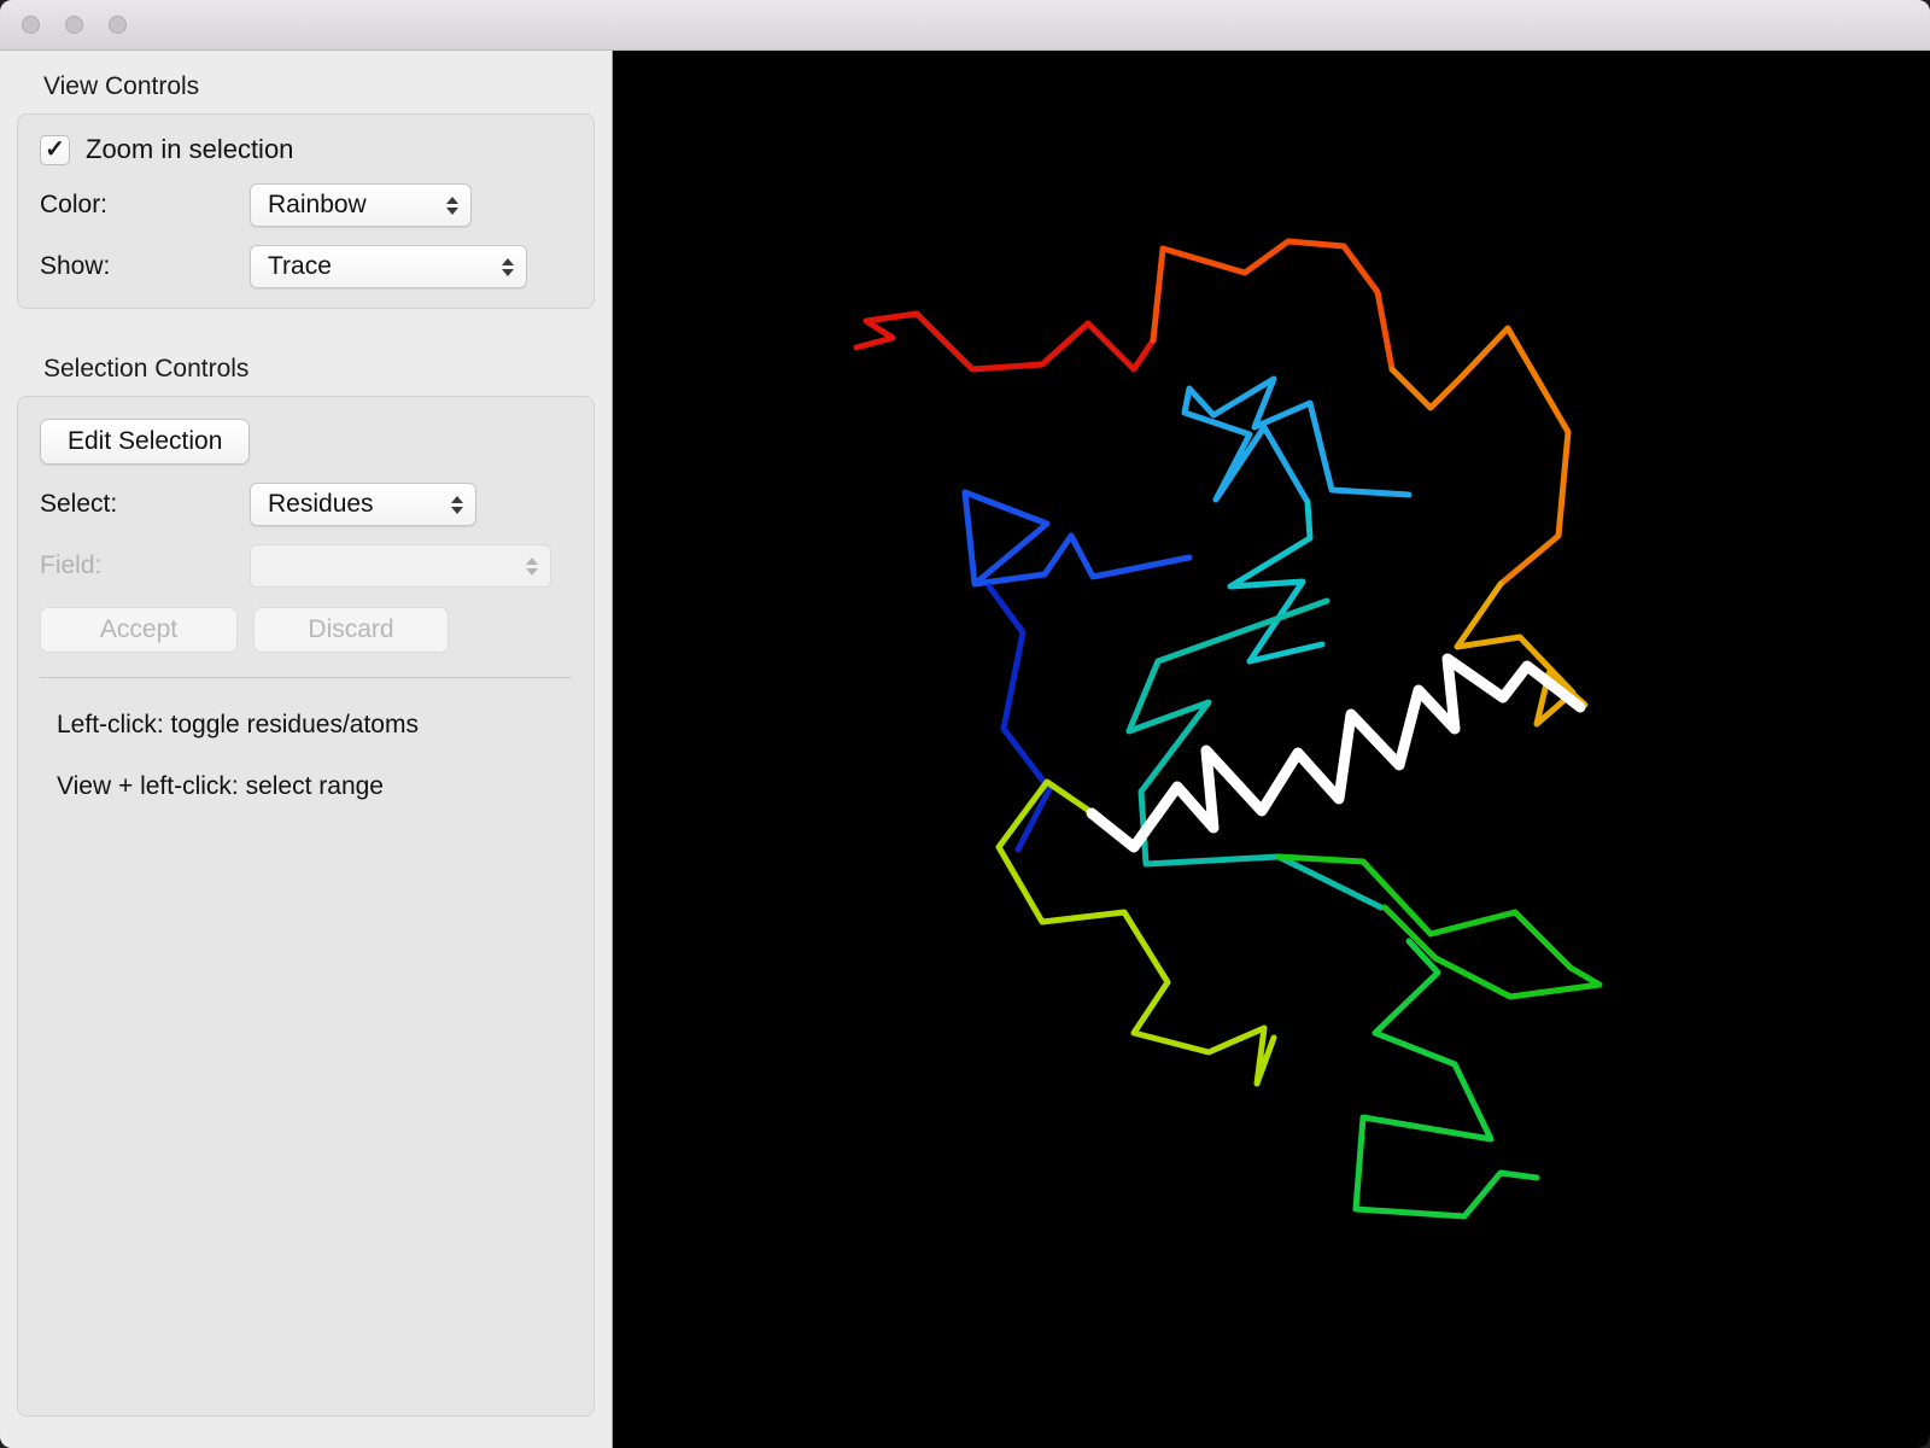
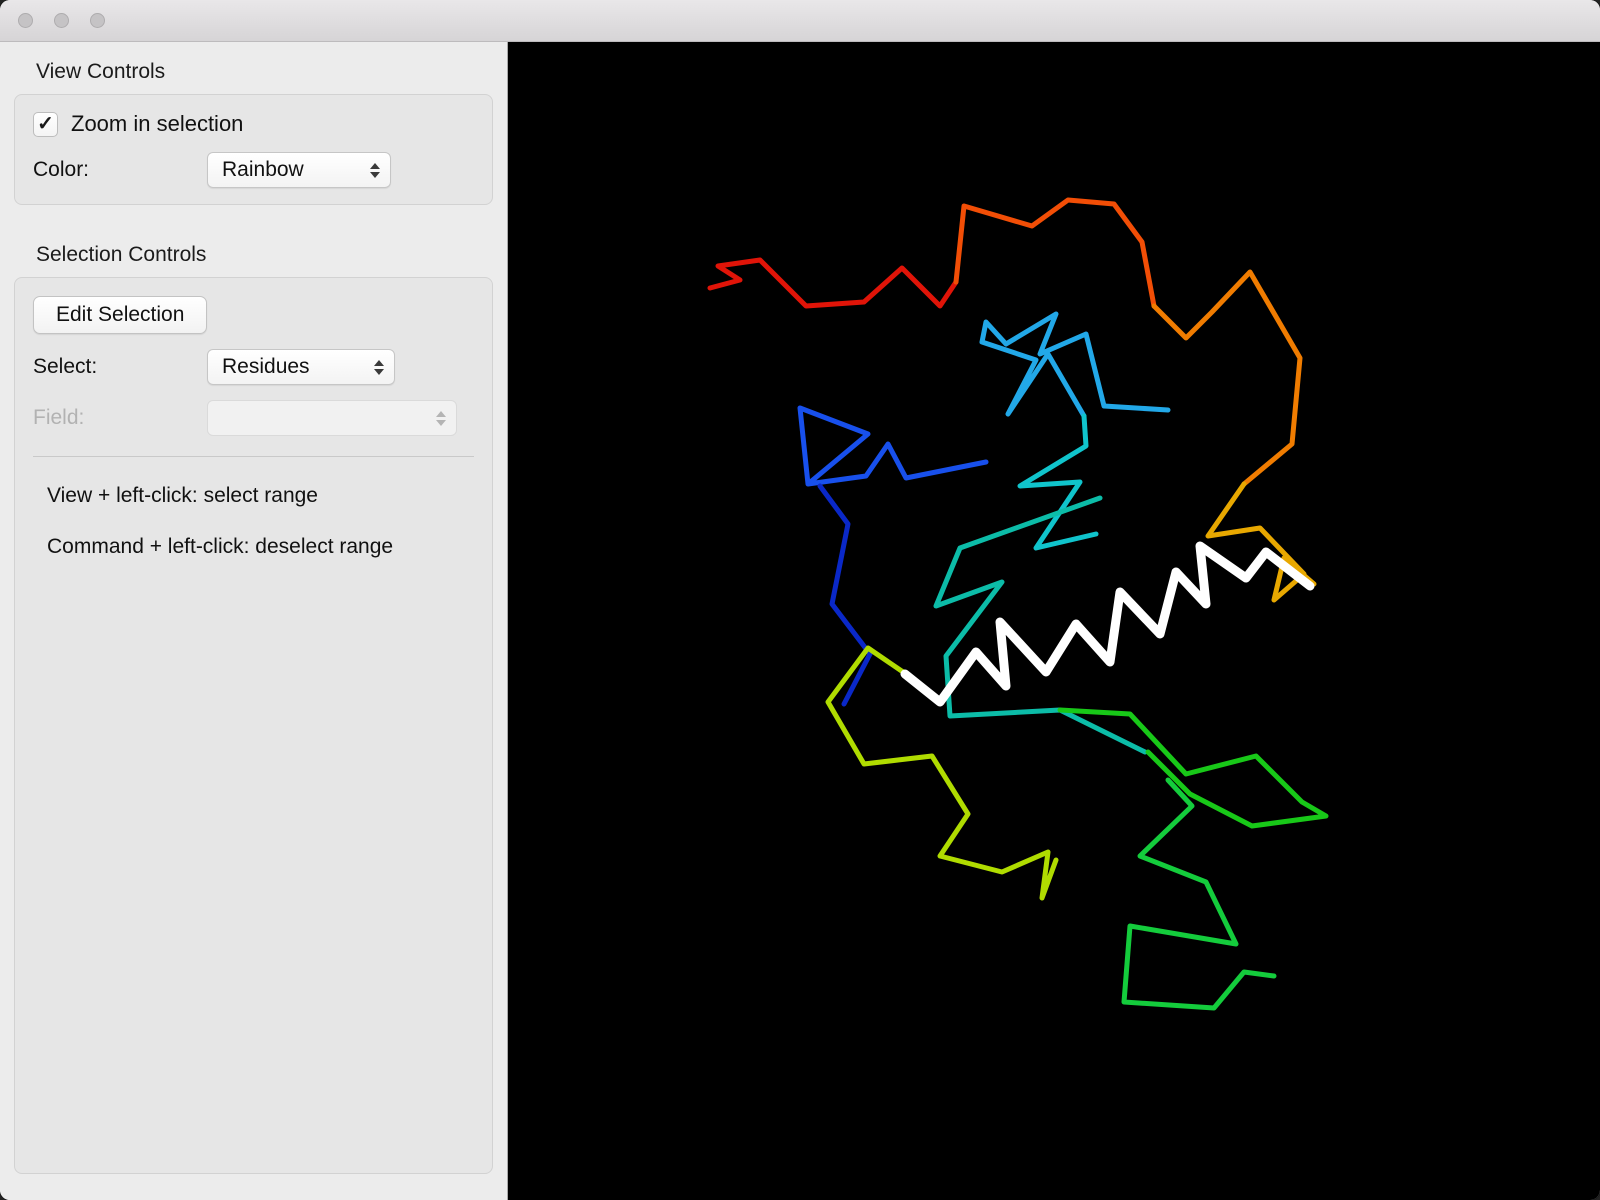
  View Controls
  ✓
  Zoom in selection
  Color:
  Rainbow
- Show:
- Trace
  Selection Controls
  Edit Selection
  Select:
  Residues
  Field:
- Accept
- Discard
- Left-click: toggle residues/atoms
  View + left-click: select range
+ Command + left-click: deselect range
